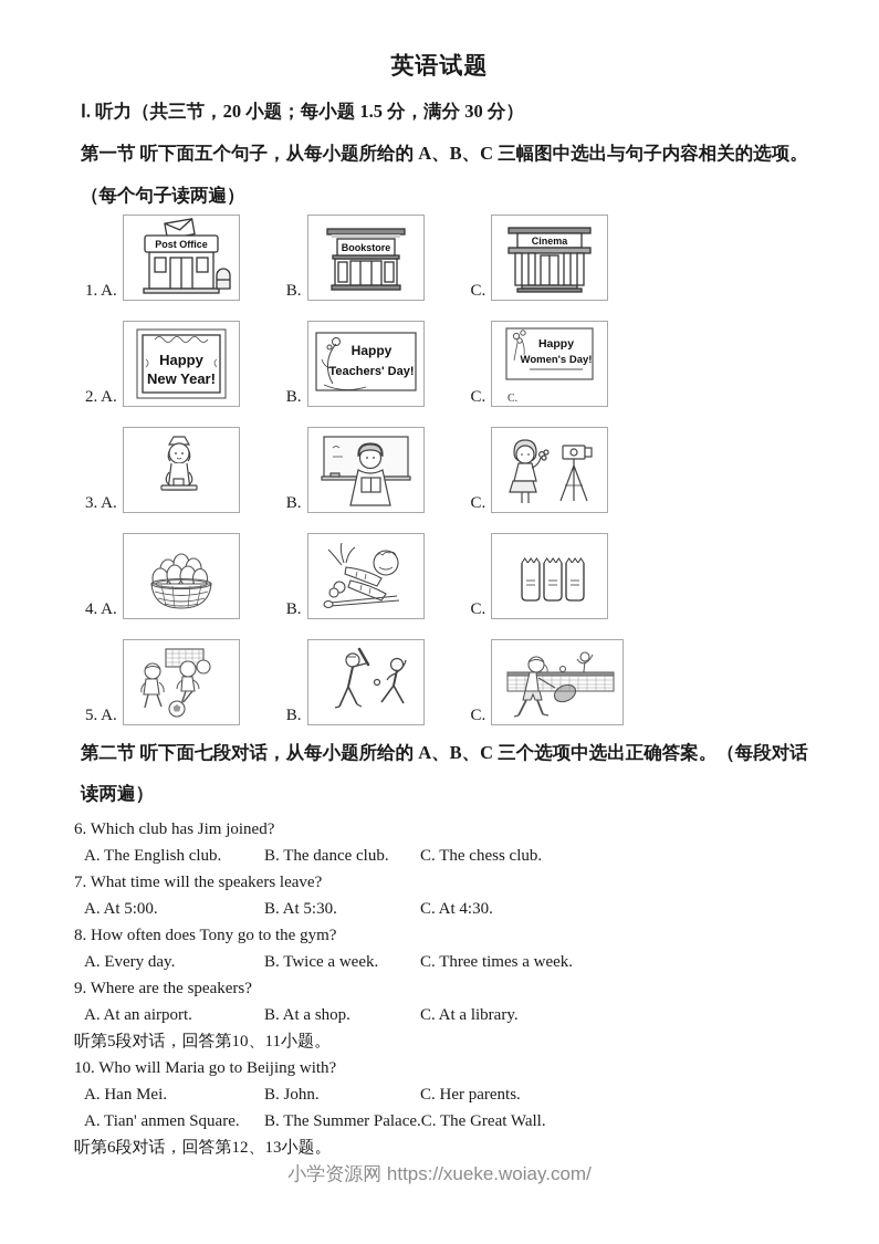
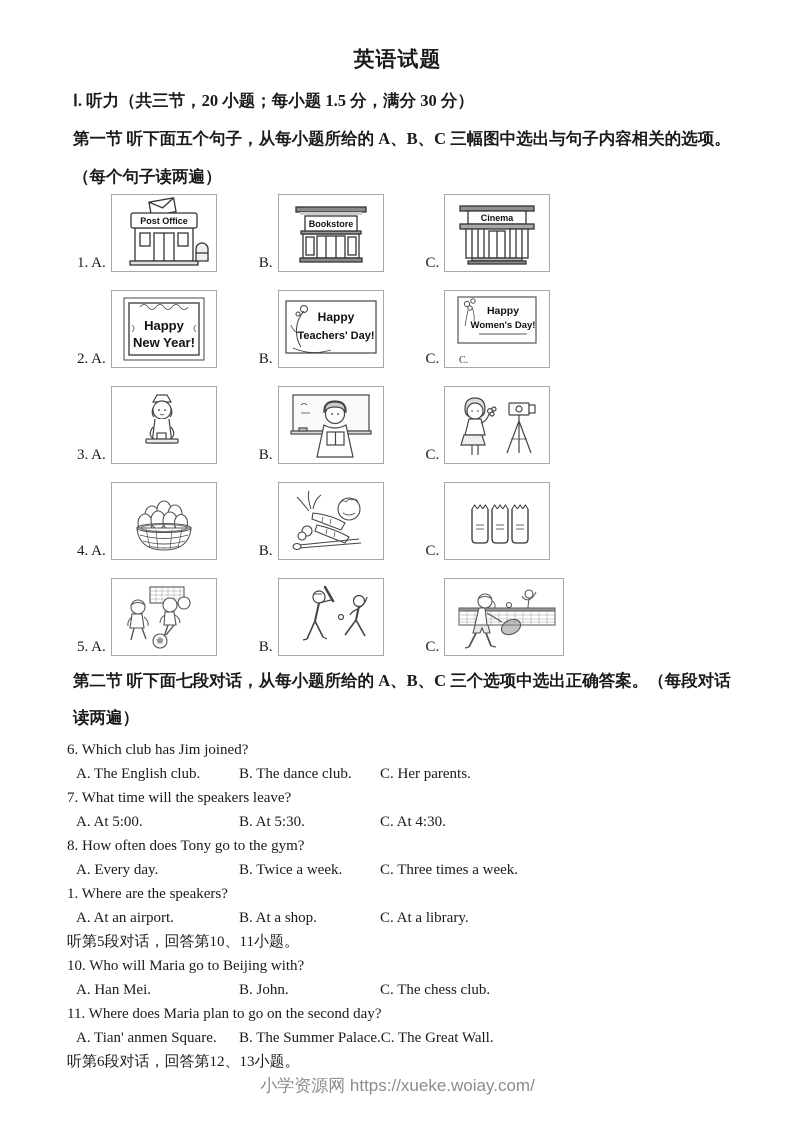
  英语试题
  Ⅰ. 听力（共三节，20 小题；每小题 1.5 分，满分 30 分）
  第一节 听下面五个句子，从每小题所给的 A、B、C 三幅图中选出与句子内容相关的选项。
  （每个句子读两遍）
  1. A.
  Post Office
  B.
  Bookstore
  C.
  Cinema
  2. A.
  Happy
  New Year!
  B.
  Happy
  Teachers' Day!
  C.
  Happy
  Women's Day!
  C.
  3. A.
  B.
  C.
  4. A.
  B.
  C.
  5. A.
  B.
  C.
  第二节 听下面七段对话，从每小题所给的 A、B、C 三个选项中选出正确答案。（每段对话
  读两遍）
  6. Which club has Jim joined?
- A. The English club. B. The dance club. C. The chess club.
+ A. The English club. B. The dance club. C. Her parents.
  7. What time will the speakers leave?
  A. At 5:00. B. At 5:30. C. At 4:30.
  8. How often does Tony go to the gym?
  A. Every day. B. Twice a week. C. Three times a week.
- 9. Where are the speakers?
+ 1. Where are the speakers?
  A. At an airport. B. At a shop. C. At a library.
  听第5段对话，回答第10、11小题。
  10. Who will Maria go to Beijing with?
- A. Han Mei. B. John. C. Her parents.
+ A. Han Mei. B. John. C. The chess club.
+ 11. Where does Maria plan to go on the second day?
  A. Tian' anmen Square. B. The Summer Palace.C. The Great Wall.
  听第6段对话，回答第12、13小题。
  小学资源网 https://xueke.woiay.com/
